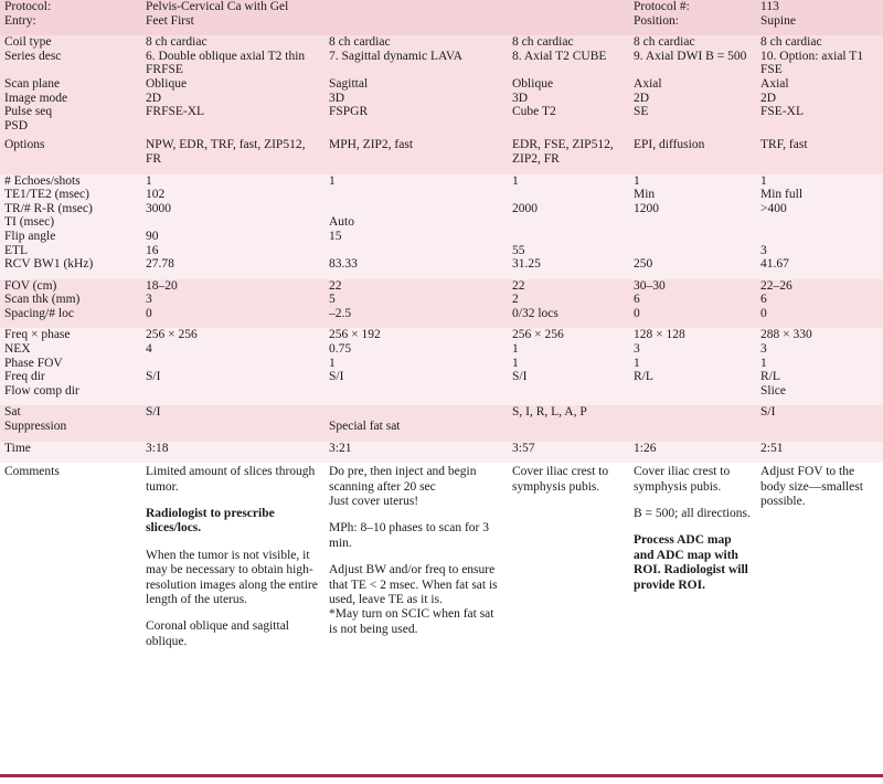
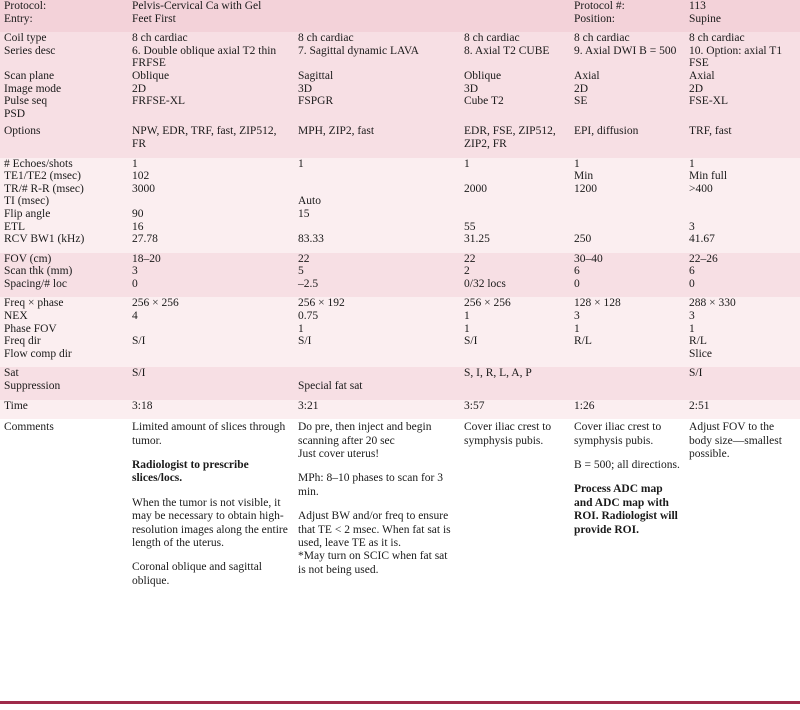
  Protocol:	Pelvis-Cervical Ca with Gel	Protocol #:	113
  Entry:	Feet First	Position:	Supine
  Coil type	8 ch cardiac	8 ch cardiac	8 ch cardiac	8 ch cardiac	8 ch cardiac
  Series desc	6. Double oblique axial T2 thin FRFSE	7. Sagittal dynamic LAVA	8. Axial T2 CUBE	9. Axial DWI B = 500	10. Option: axial T1 FSE
  Scan plane	Oblique	Sagittal	Oblique	Axial	Axial
  Image mode	2D	3D	3D	2D	2D
  Pulse seq	FRFSE-XL	FSPGR	Cube T2	SE	FSE-XL
  PSD
  Options	NPW, EDR, TRF, fast, ZIP512, FR	MPH, ZIP2, fast	EDR, FSE, ZIP512, ZIP2, FR	EPI, diffusion	TRF, fast
  # Echoes/shots	1	1	1	1	1
  TE1/TE2 (msec)	102			Min	Min full
  TR/# R-R (msec)	3000		2000	1200	>400
  TI (msec)		Auto
  Flip angle	90	15
  ETL	16		55		3
  RCV BW1 (kHz)	27.78	83.33	31.25	250	41.67
- FOV (cm)	18–20	22	22	30–30	22–26
+ FOV (cm)	18–20	22	22	30–40	22–26
  Scan thk (mm)	3	5	2	6	6
  Spacing/# loc	0	–2.5	0/32 locs	0	0
  Freq × phase	256 × 256	256 × 192	256 × 256	128 × 128	288 × 330
  NEX	4	0.75	1	3	3
  Phase FOV		1	1	1	1
  Freq dir	S/I	S/I	S/I	R/L	R/L
  Flow comp dir					Slice
  Sat	S/I		S, I, R, L, A, P		S/I
  Suppression		Special fat sat
  Time	3:18	3:21	3:57	1:26	2:51
  Comments	Limited amount of slices through tumor. Radiologist to prescribe slices/locs. When the tumor is not visible, it may be necessary to obtain high-resolution images along the entire length of the uterus. Coronal oblique and sagittal oblique.	Do pre, then inject and begin scanning after 20 sec Just cover uterus! MPh: 8–10 phases to scan for 3 min. Adjust BW and/or freq to ensure that TE < 2 msec. When fat sat is used, leave TE as it is. *May turn on SCIC when fat sat is not being used.	Cover iliac crest to symphysis pubis.	Cover iliac crest to symphysis pubis. B = 500; all directions. Process ADC map and ADC map with ROI. Radiologist will provide ROI.	Adjust FOV to the body size—smallest possible.
